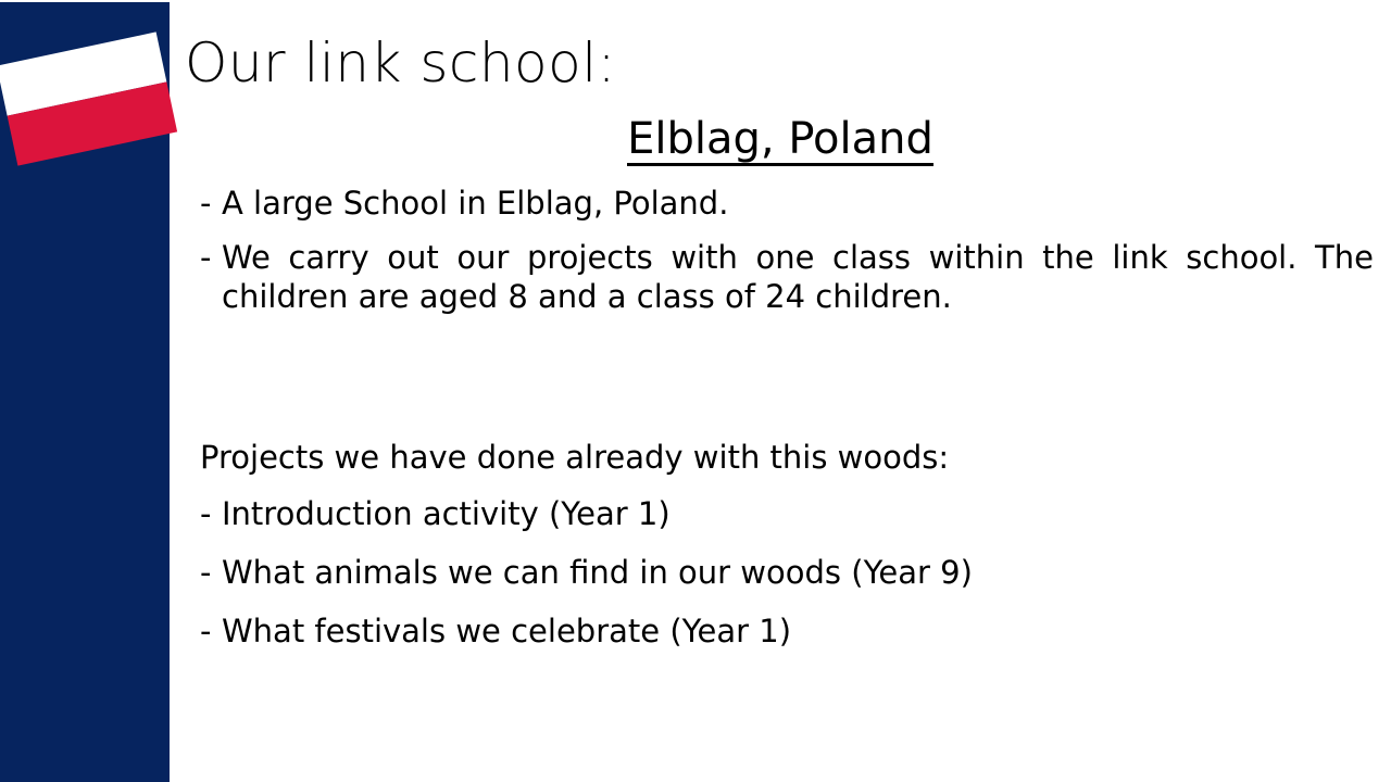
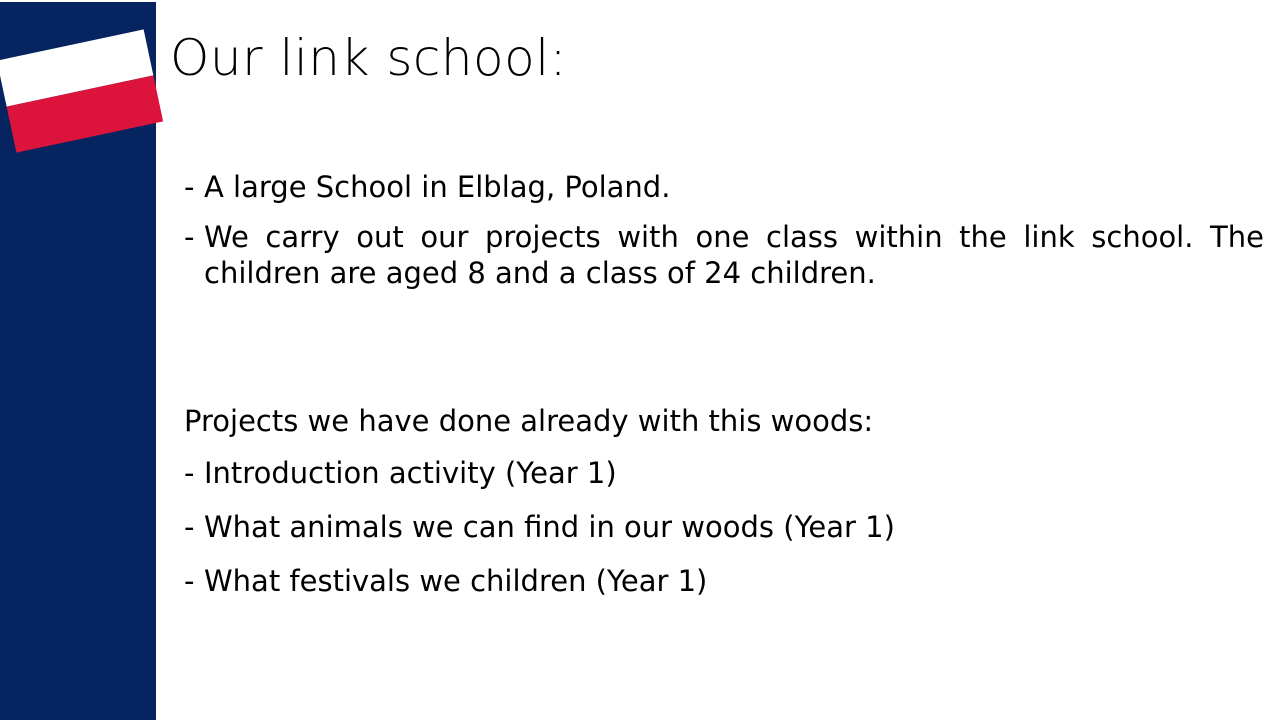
  Our link school:
- Elblag, Poland
  -
  A large School in Elblag, Poland.
  -
  We carry out our projects with one class within the link school. The children are aged 8 and a class of 24 children.
  Projects we have done already with this woods:
  -
  Introduction activity (Year 1)
  -
- What animals we can find in our woods (Year 9)
+ What animals we can find in our woods (Year 1)
  -
- What festivals we celebrate (Year 1)
+ What festivals we children (Year 1)
